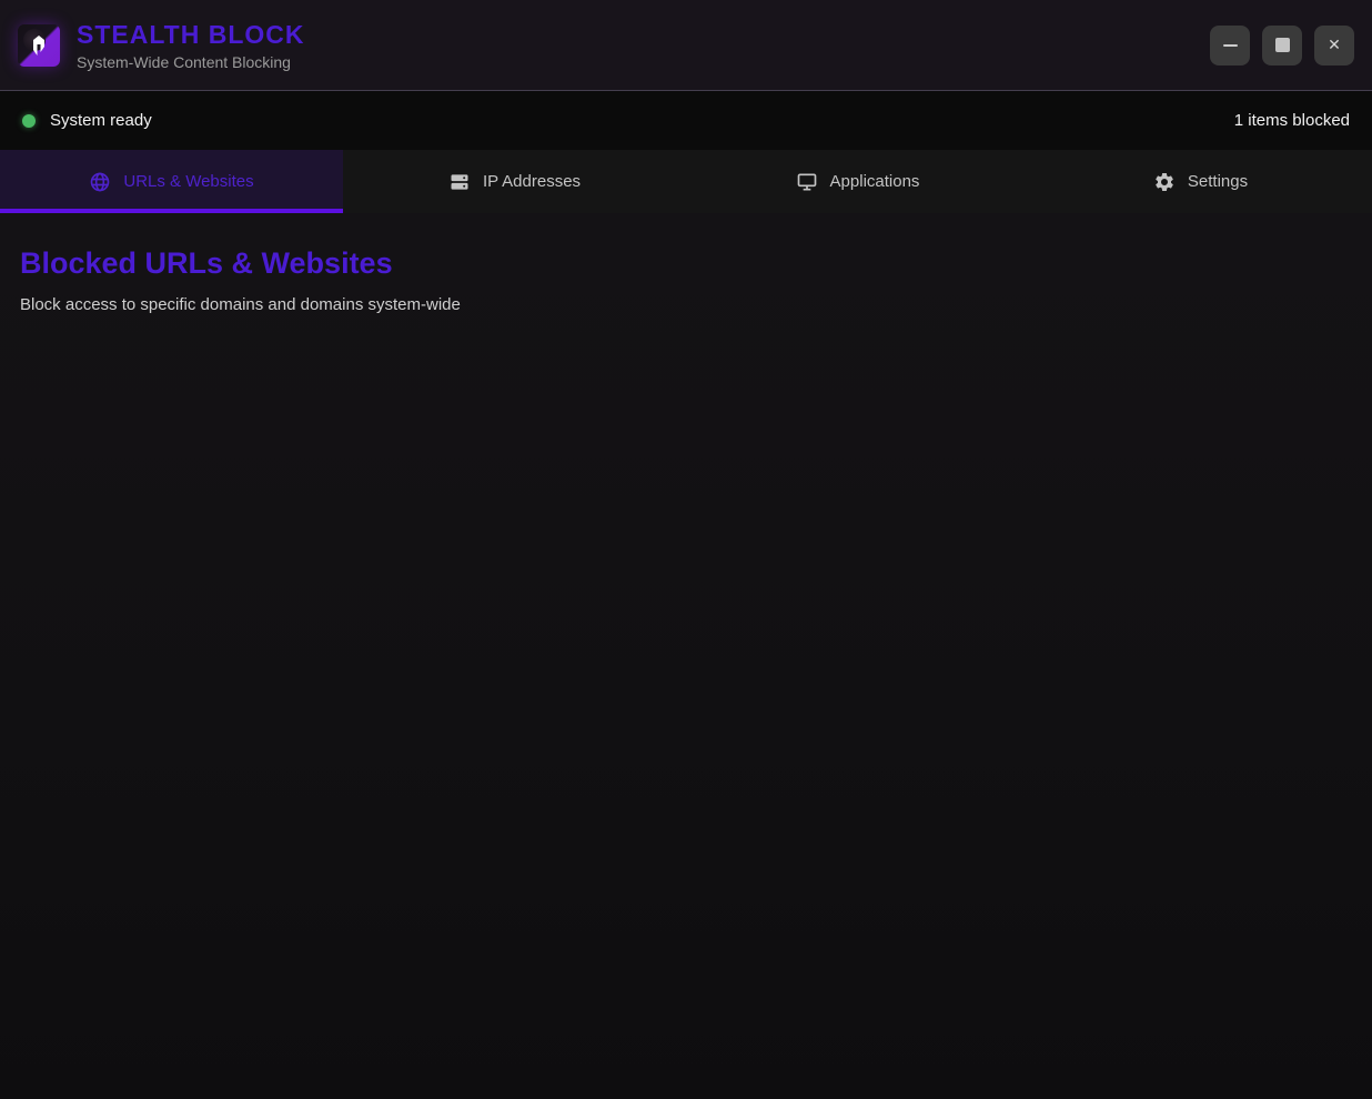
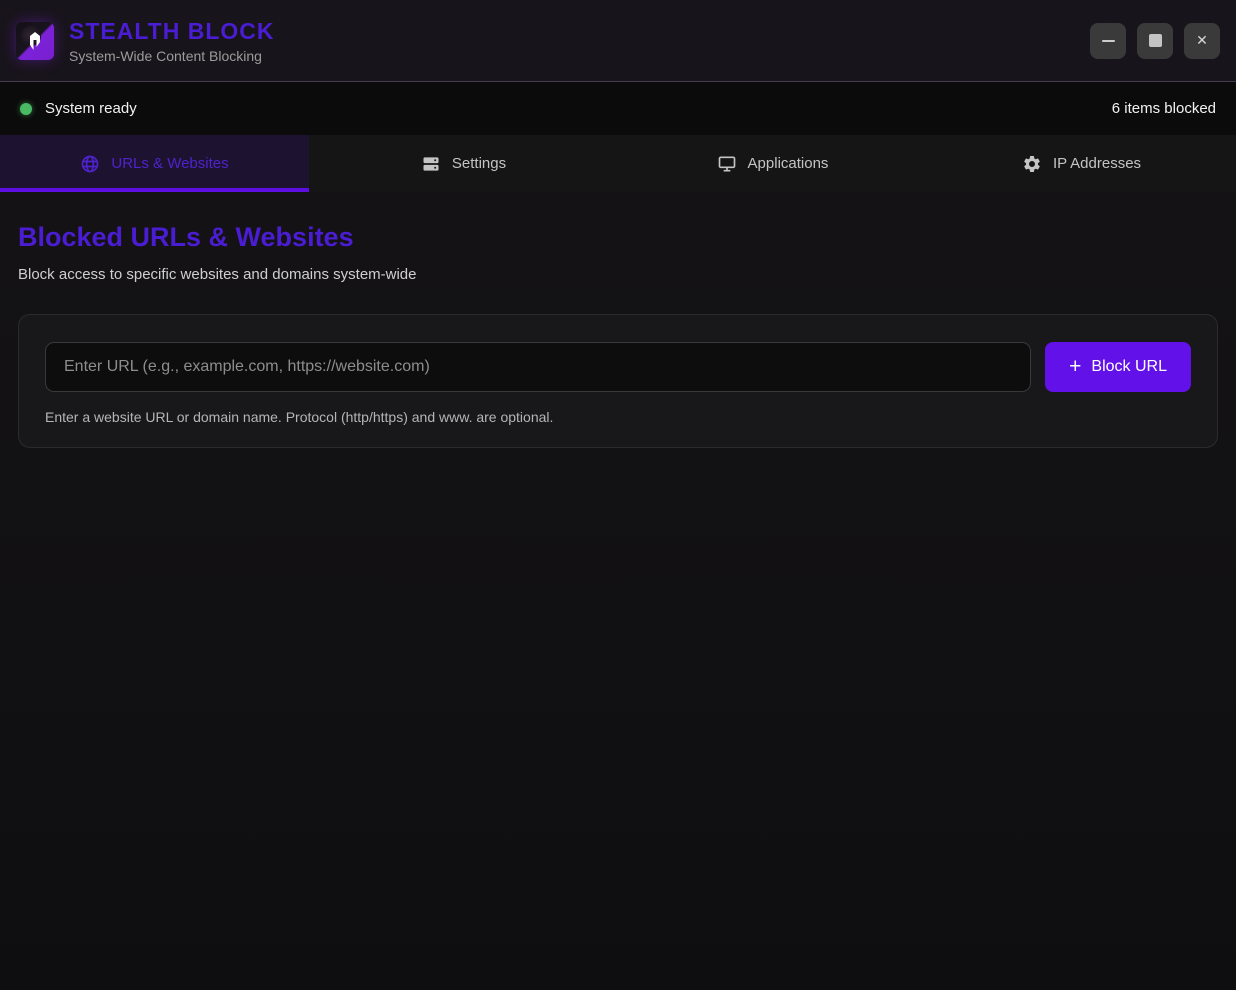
  STEALTH BLOCK
  System-Wide Content Blocking
  ✕
  System ready
- 1 items blocked
+ 6 items blocked
  URLs & Websites
- IP Addresses
+ Settings
  Applications
- Settings
+ IP Addresses
  Blocked URLs & Websites
- Block access to specific domains and domains system-wide
+ Block access to specific websites and domains system-wide
+ Enter URL (e.g., example.com, https://website.com)
+ +
+ Block URL
+ Enter a website URL or domain name. Protocol (http/https) and www. are optional.
